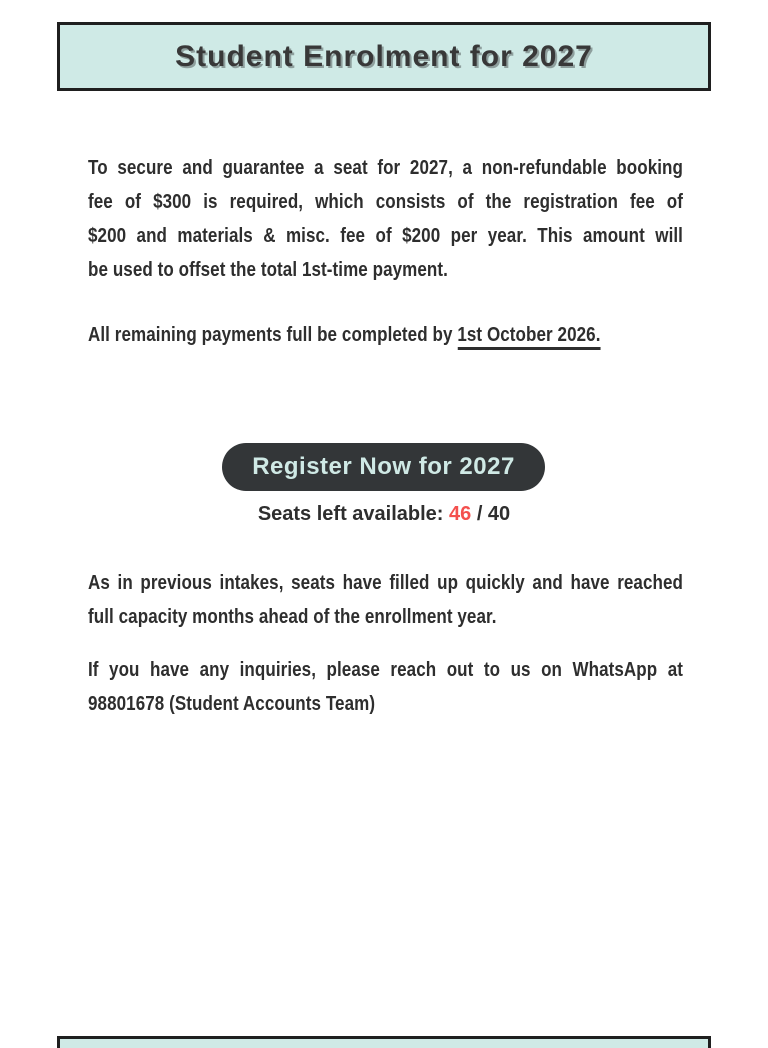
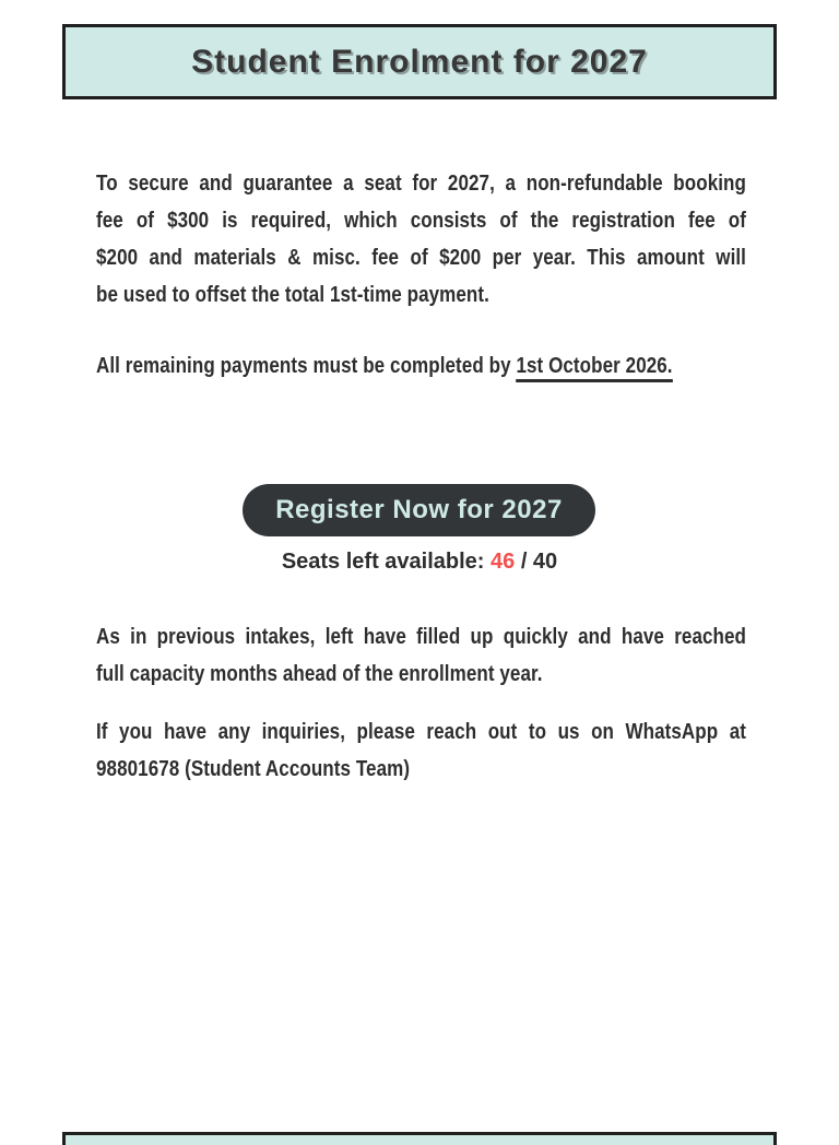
  Student Enrolment for 2027
  To secure and guarantee a seat for 2027, a non-refundable booking
  fee of $300 is required, which consists of the registration fee of
  $200 and materials & misc. fee of $200 per year. This amount will
  be used to offset the total 1st-time payment.
- All remaining payments full be completed by 1st October 2026.
+ All remaining payments must be completed by 1st October 2026.
  Register Now for 2027
  Seats left available: 46 / 40
- As in previous intakes, seats have filled up quickly and have reached
+ As in previous intakes, left have filled up quickly and have reached
  full capacity months ahead of the enrollment year.
  If you have any inquiries, please reach out to us on WhatsApp at
  98801678 (Student Accounts Team)
